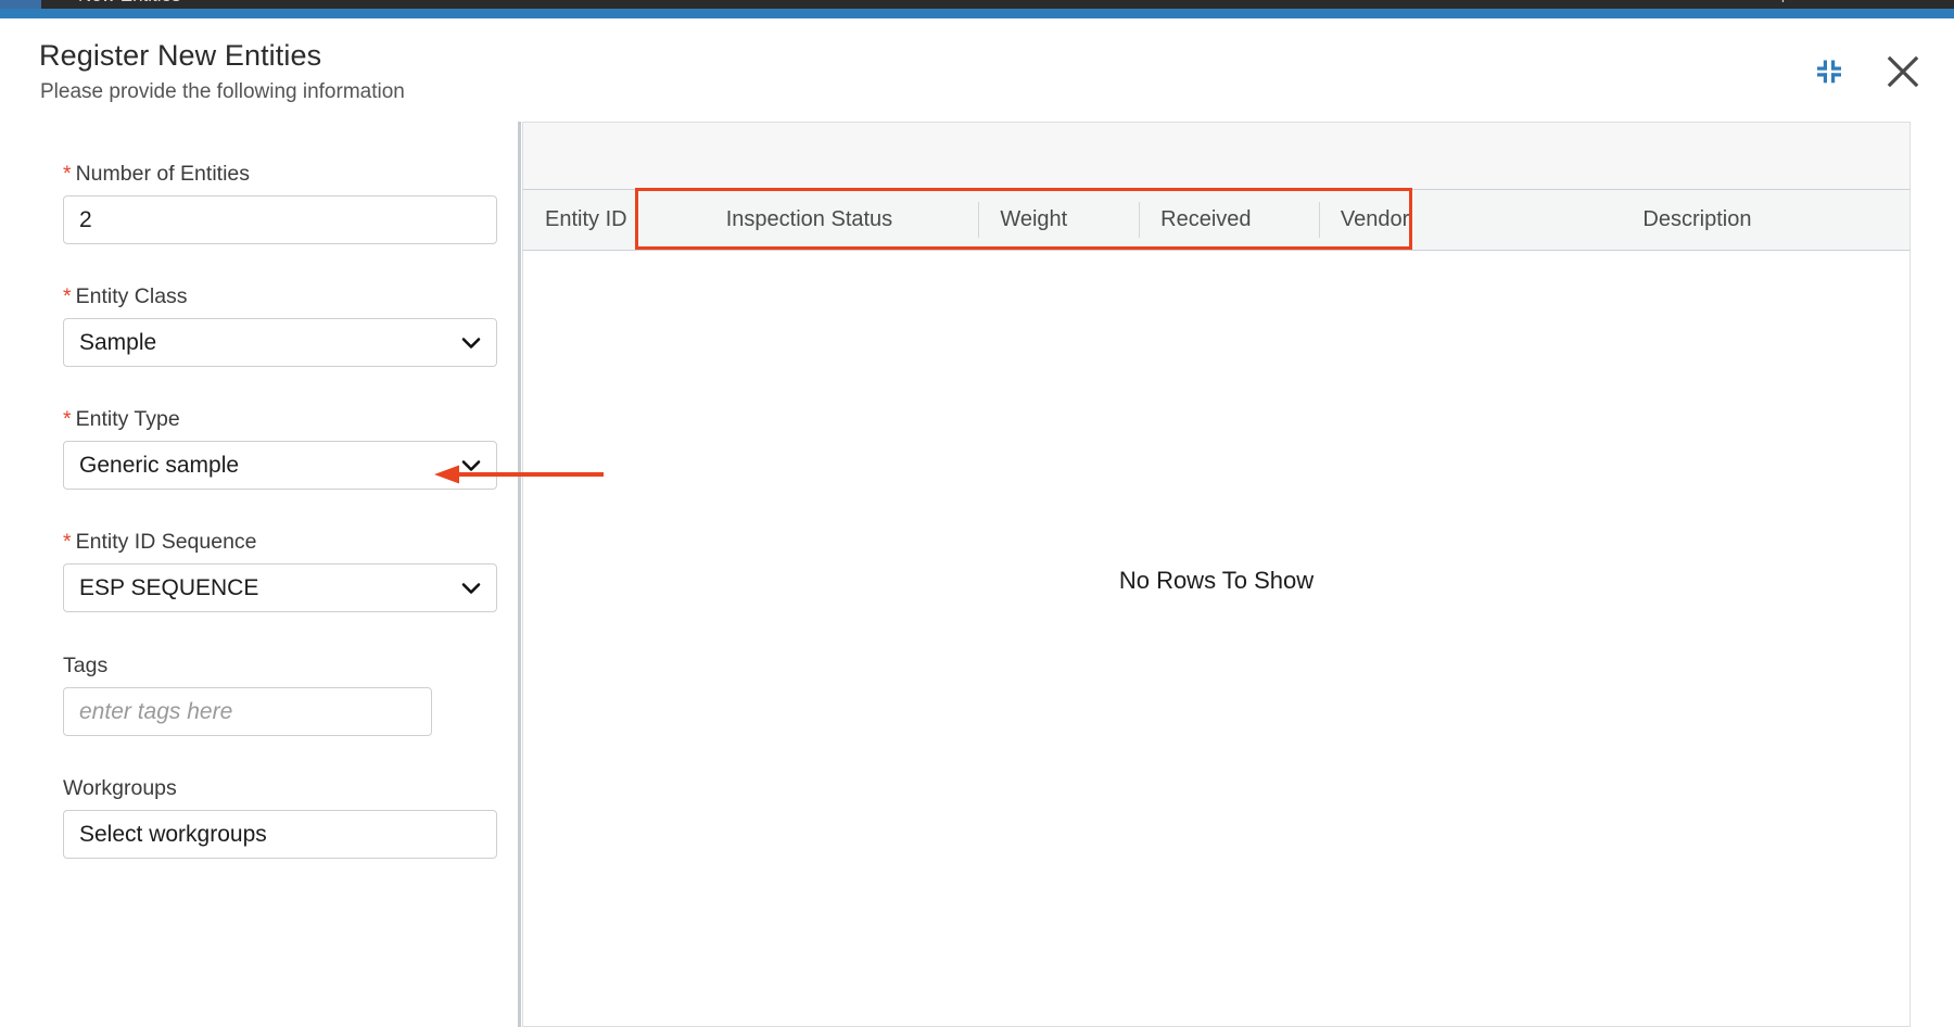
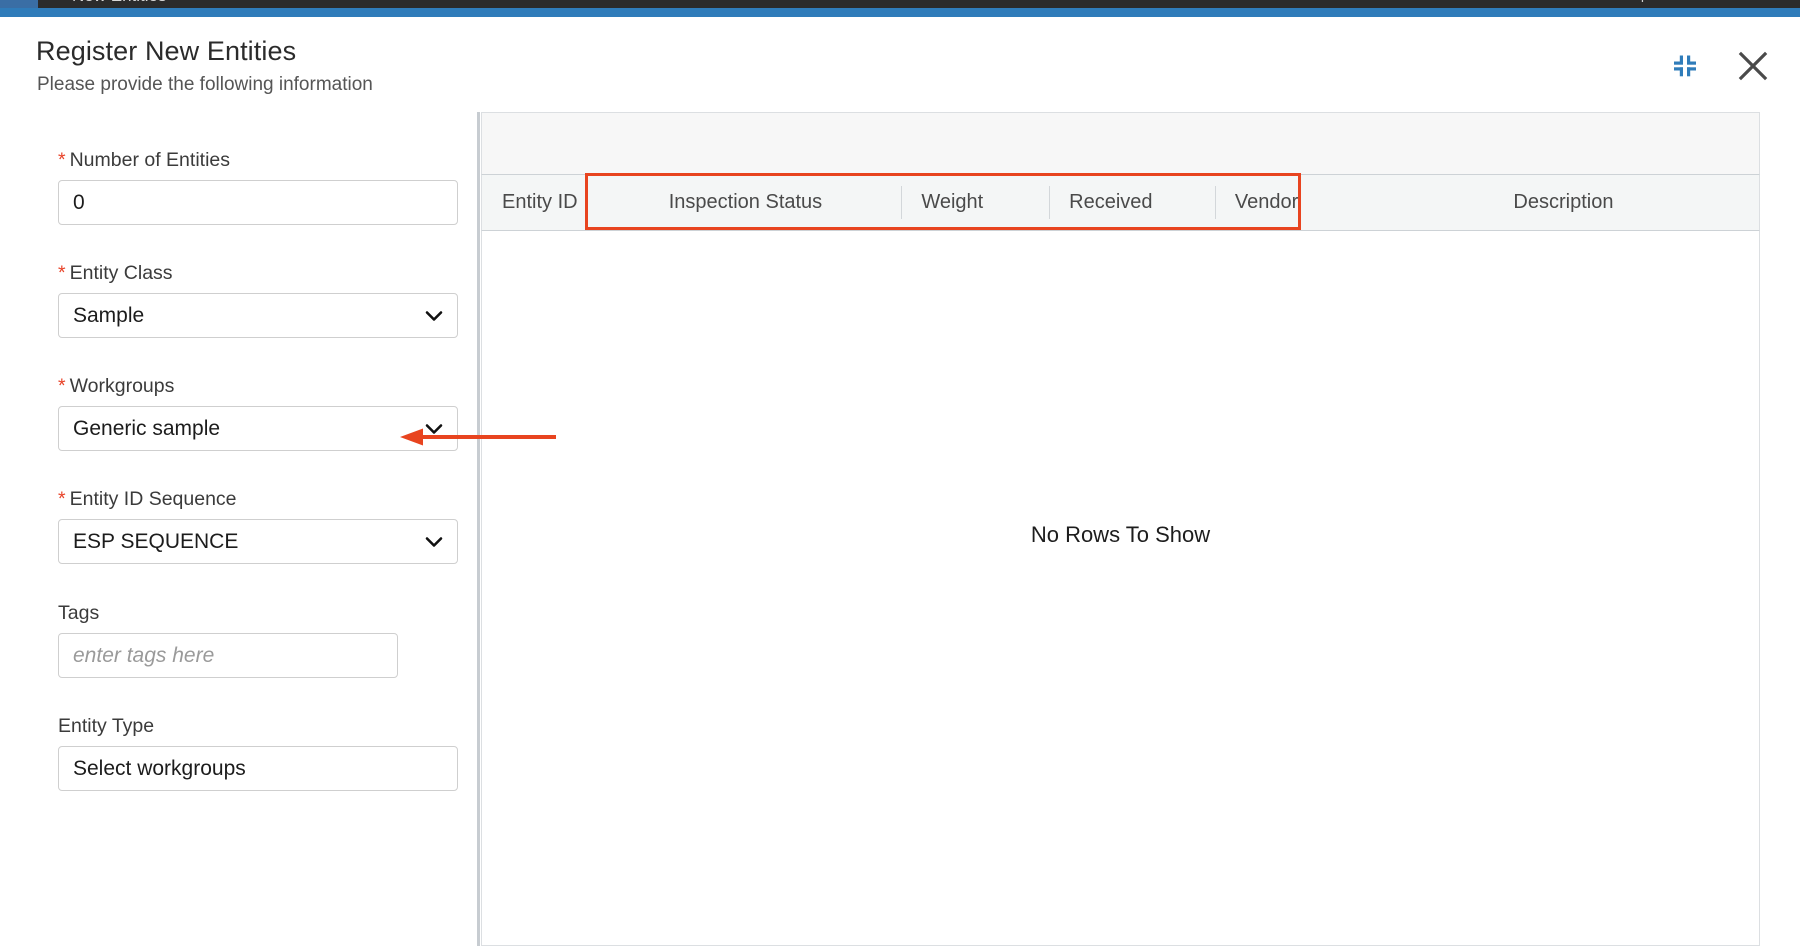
  Register New Entities
  Please provide the following information
  * Number of Entities
- 2
+ 0
  * Entity Class
  Sample
- * Entity Type
+ * Workgroups
  Generic sample
  * Entity ID Sequence
  ESP SEQUENCE
  Tags
  enter tags here
- Workgroups
+ Entity Type
  Select workgroups
  Entity ID
  Inspection Status
  Weight
  Received
  Vendor
  Description
  No Rows To Show
